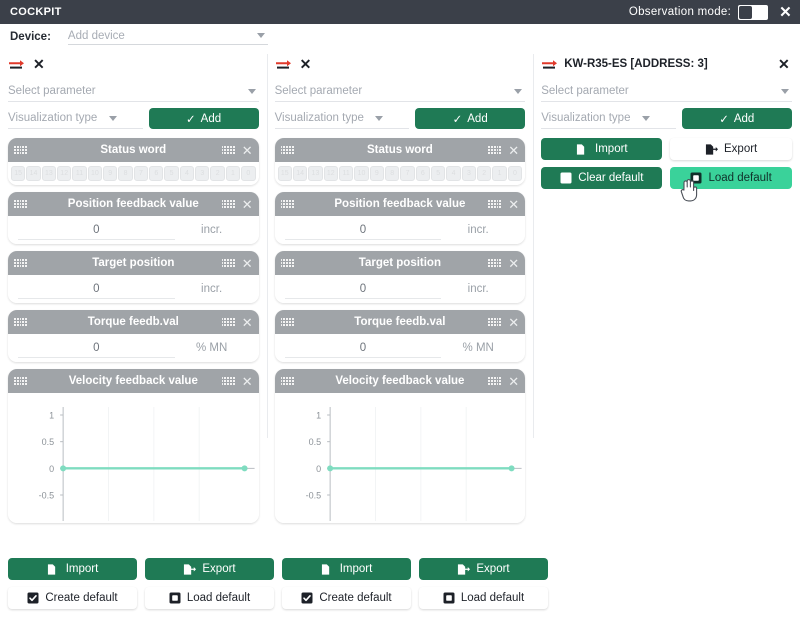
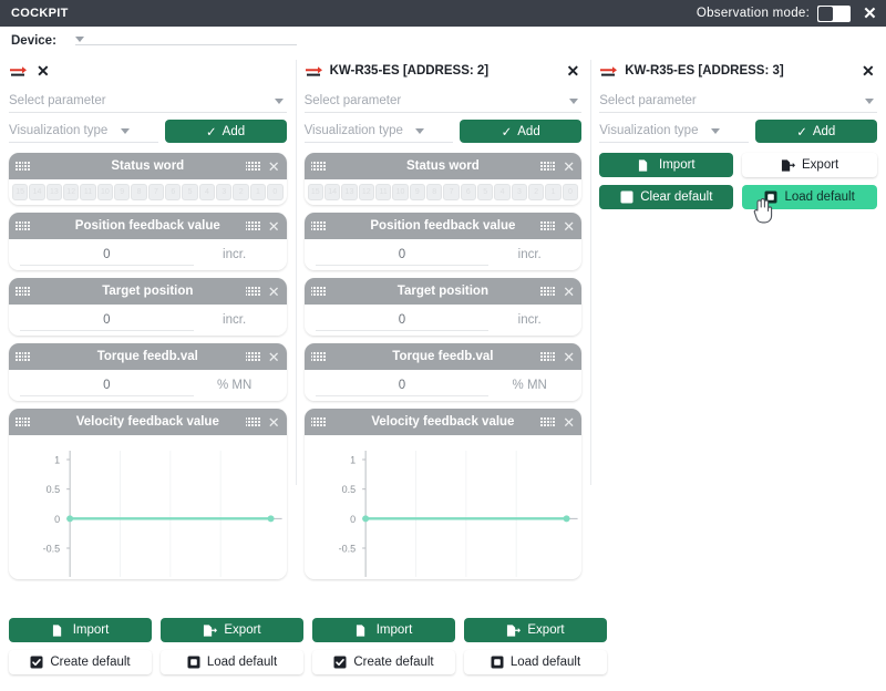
  COCKPIT
  Observation mode:
  ✕
  Device:
- Add device
  ✕
  Select parameter
  Visualization type
  ✓
  Add
  Status word
  ✕
  Position feedback value
  ✕
  0
  incr.
  Target position
  ✕
  0
  incr.
  Torque feedb.val
  ✕
  0
  % MN
  Velocity feedback value
  ✕
  1
  0.5
  0
  -0.5
+ KW-R35-ES [ADDRESS: 2]
  ✕
  Select parameter
  Visualization type
  ✓
  Add
  Status word
  ✕
  Position feedback value
  ✕
  0
  incr.
  Target position
  ✕
  0
  incr.
  Torque feedb.val
  ✕
  0
  % MN
  Velocity feedback value
  ✕
  1
  0.5
  0
  -0.5
  KW-R35-ES [ADDRESS: 3]
  ✕
  Select parameter
  Visualization type
  ✓
  Add
  Import
  Export
  Clear default
  Load default
  Import
  Create default
  Export
  Load default
  Import
  Create default
  Export
  Load default
